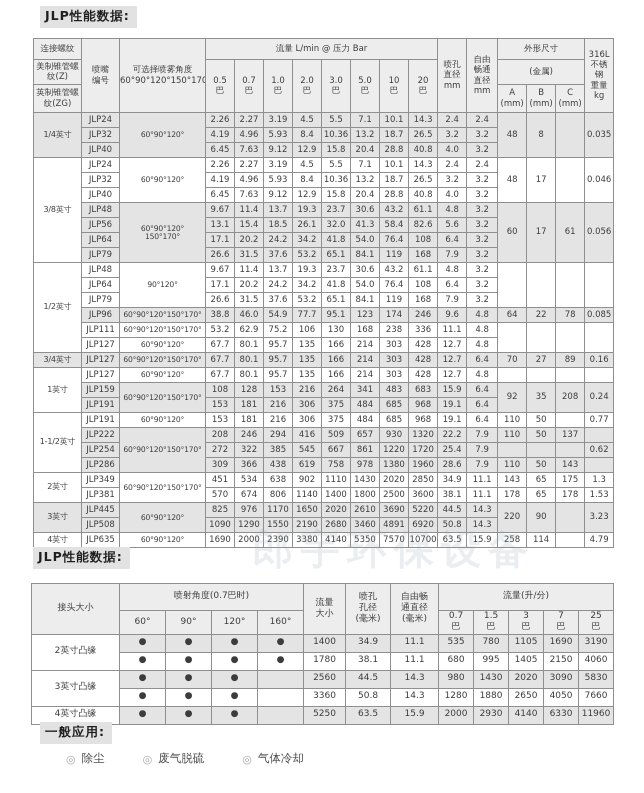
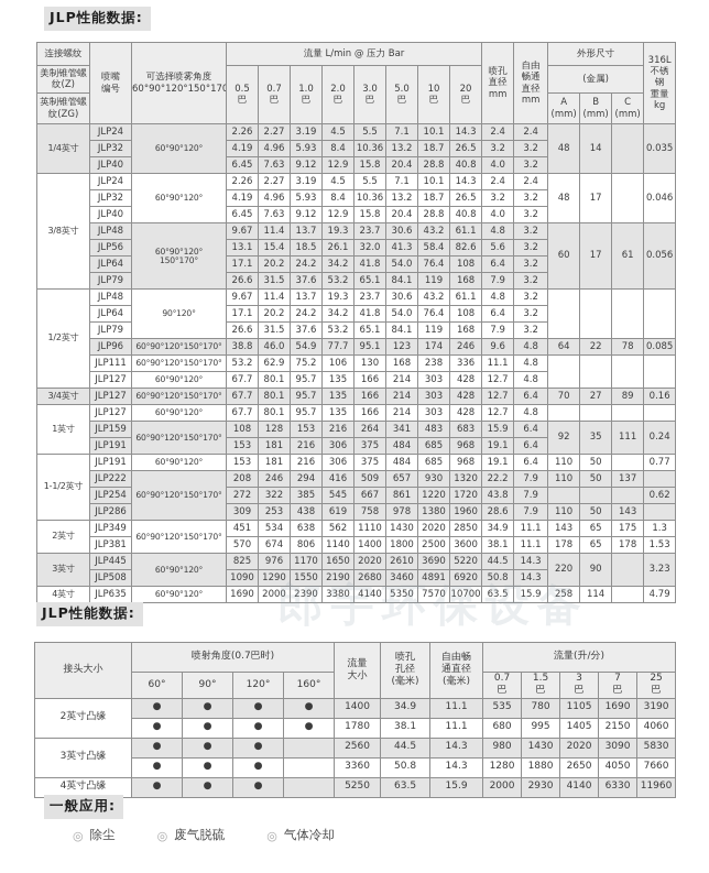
  JLP性能数据:
  连接螺纹	喷嘴 编号	可选择喷雾角度 60°90°120°150°170	流量 L/min @ 压力 Bar	喷孔 直径 mm	自由 畅通 直径 mm	外形尺寸	316L 不锈 钢 重量 kg
  美制锥管螺 纹(Z)	0.5 巴	0.7 巴	1.0 巴	2.0 巴	3.0 巴	5.0 巴	10 巴	20 巴	(金属)
  英制锥管螺 纹(ZG)	A (mm)	B (mm)	C (mm)
- 1/4英寸	JLP24	60°90°120°	2.26	2.27	3.19	4.5	5.5	7.1	10.1	14.3	2.4	2.4	48	8		0.035
+ 1/4英寸	JLP24	60°90°120°	2.26	2.27	3.19	4.5	5.5	7.1	10.1	14.3	2.4	2.4	48	14		0.035
  JLP32	4.19	4.96	5.93	8.4	10.36	13.2	18.7	26.5	3.2	3.2
  JLP40	6.45	7.63	9.12	12.9	15.8	20.4	28.8	40.8	4.0	3.2
  3/8英寸	JLP24	60°90°120°	2.26	2.27	3.19	4.5	5.5	7.1	10.1	14.3	2.4	2.4	48	17		0.046
  JLP32	4.19	4.96	5.93	8.4	10.36	13.2	18.7	26.5	3.2	3.2
  JLP40	6.45	7.63	9.12	12.9	15.8	20.4	28.8	40.8	4.0	3.2
  JLP48	60°90°120° 150°170°	9.67	11.4	13.7	19.3	23.7	30.6	43.2	61.1	4.8	3.2	60	17	61	0.056
  JLP56	13.1	15.4	18.5	26.1	32.0	41.3	58.4	82.6	5.6	3.2
  JLP64	17.1	20.2	24.2	34.2	41.8	54.0	76.4	108	6.4	3.2
  JLP79	26.6	31.5	37.6	53.2	65.1	84.1	119	168	7.9	3.2
  1/2英寸	JLP48	90°120°	9.67	11.4	13.7	19.3	23.7	30.6	43.2	61.1	4.8	3.2
  JLP64	17.1	20.2	24.2	34.2	41.8	54.0	76.4	108	6.4	3.2
  JLP79	26.6	31.5	37.6	53.2	65.1	84.1	119	168	7.9	3.2
  JLP96	60°90°120°150°170°	38.8	46.0	54.9	77.7	95.1	123	174	246	9.6	4.8	64	22	78	0.085
  JLP111	60°90°120°150°170°	53.2	62.9	75.2	106	130	168	238	336	11.1	4.8
  JLP127	60°90°120°	67.7	80.1	95.7	135	166	214	303	428	12.7	4.8
  3/4英寸	JLP127	60°90°120°150°170°	67.7	80.1	95.7	135	166	214	303	428	12.7	6.4	70	27	89	0.16
  1英寸	JLP127	60°90°120°	67.7	80.1	95.7	135	166	214	303	428	12.7	4.8
- JLP159	60°90°120°150°170°	108	128	153	216	264	341	483	683	15.9	6.4	92	35	208	0.24
+ JLP159	60°90°120°150°170°	108	128	153	216	264	341	483	683	15.9	6.4	92	35	111	0.24
  JLP191	153	181	216	306	375	484	685	968	19.1	6.4
  1-1/2英寸	JLP191	60°90°120°	153	181	216	306	375	484	685	968	19.1	6.4	110	50		0.77
  JLP222	60°90°120°150°170°	208	246	294	416	509	657	930	1320	22.2	7.9	110	50	137
- JLP254	272	322	385	545	667	861	1220	1720	25.4	7.9				0.62
+ JLP254	272	322	385	545	667	861	1220	1720	43.8	7.9				0.62
- JLP286	309	366	438	619	758	978	1380	1960	28.6	7.9	110	50	143
+ JLP286	309	253	438	619	758	978	1380	1960	28.6	7.9	110	50	143
- 2英寸	JLP349	60°90°120°150°170°	451	534	638	902	1110	1430	2020	2850	34.9	11.1	143	65	175	1.3
+ 2英寸	JLP349	60°90°120°150°170°	451	534	638	562	1110	1430	2020	2850	34.9	11.1	143	65	175	1.3
  JLP381	570	674	806	1140	1400	1800	2500	3600	38.1	11.1	178	65	178	1.53
  3英寸	JLP445	60°90°120°	825	976	1170	1650	2020	2610	3690	5220	44.5	14.3	220	90		3.23
  JLP508	1090	1290	1550	2190	2680	3460	4891	6920	50.8	14.3
  4英寸	JLP635	60°90°120°	1690	2000	2390	3380	4140	5350	7570	10700	63.5	15.9	258	114		4.79
  郎宇环保设备
  JLP性能数据:
  接头大小	喷射角度(0.7巴时)	流量 大小	喷孔 孔径 (毫米)	自由畅 通直径 (毫米)	流量(升/分)
  60°	90°	120°	160°	0.7 巴	1.5 巴	3 巴	7 巴	25 巴
  2英寸凸缘	●	●	●	●	1400	34.9	11.1	535	780	1105	1690	3190
  ●	●	●	●	1780	38.1	11.1	680	995	1405	2150	4060
  3英寸凸缘	●	●	●		2560	44.5	14.3	980	1430	2020	3090	5830
  ●	●	●		3360	50.8	14.3	1280	1880	2650	4050	7660
  4英寸凸缘	●	●	●		5250	63.5	15.9	2000	2930	4140	6330	11960
  一般应用:
  ◎
  除尘
  ◎
  废气脱硫
  ◎
  气体冷却
